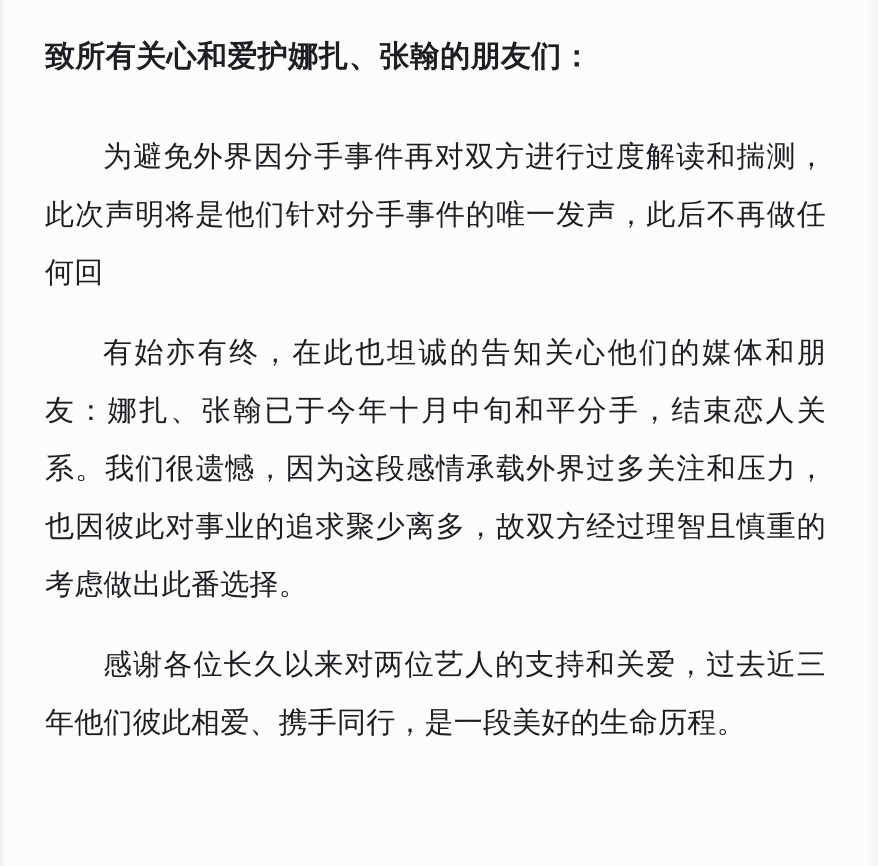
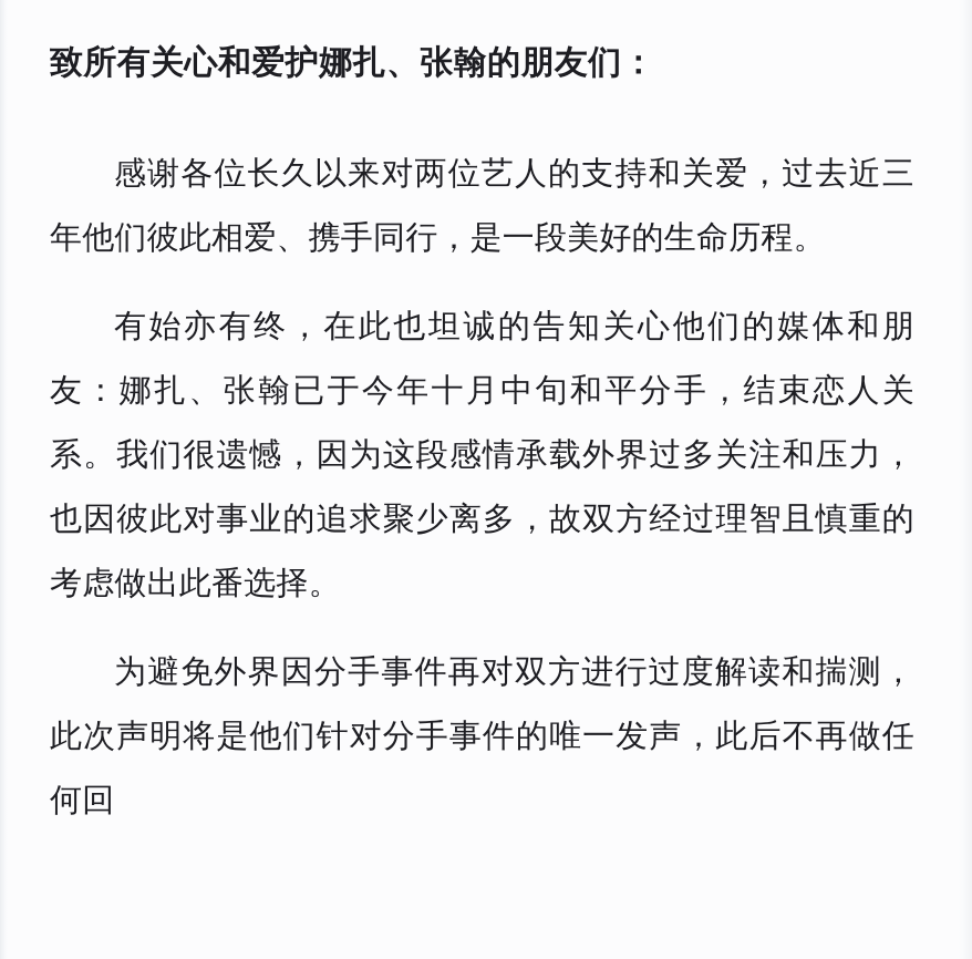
  致所有关心和爱护娜扎、张翰的朋友们：
- 为避免外界因分手事件再对双方进行过度解读和揣测，此次声明将是他们针对分手事件的唯一发声，此后不再做任何回
+ 感谢各位长久以来对两位艺人的支持和关爱，过去近三年他们彼此相爱、携手同行，是一段美好的生命历程。
  有始亦有终，在此也坦诚的告知关心他们的媒体和朋友：娜扎、张翰已于今年十月中旬和平分手，结束恋人关系。我们很遗憾，因为这段感情承载外界过多关注和压力，也因彼此对事业的追求聚少离多，故双方经过理智且慎重的考虑做出此番选择。
- 感谢各位长久以来对两位艺人的支持和关爱，过去近三年他们彼此相爱、携手同行，是一段美好的生命历程。
+ 为避免外界因分手事件再对双方进行过度解读和揣测，此次声明将是他们针对分手事件的唯一发声，此后不再做任何回
